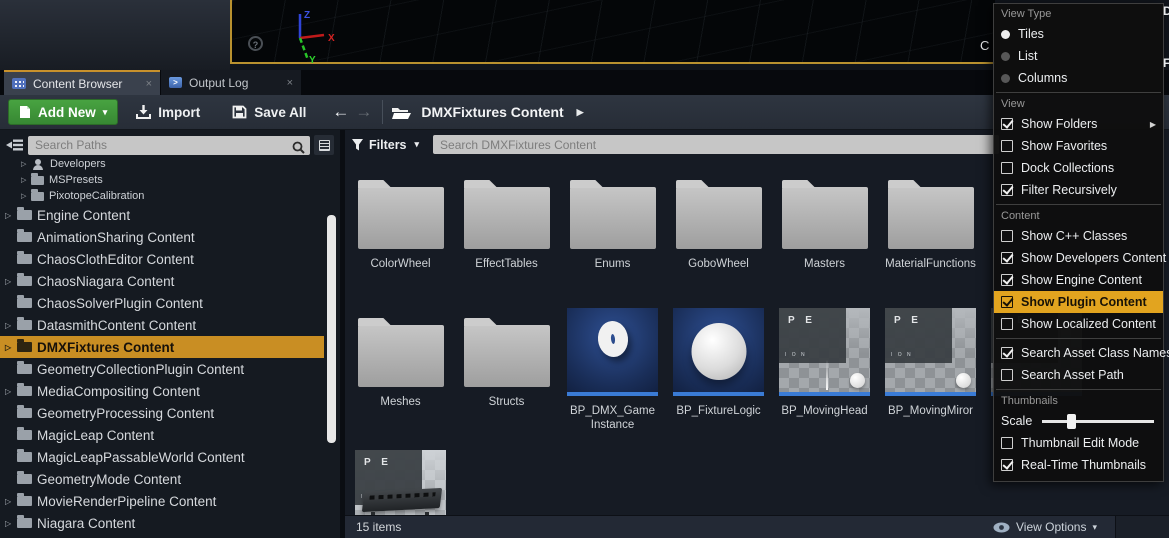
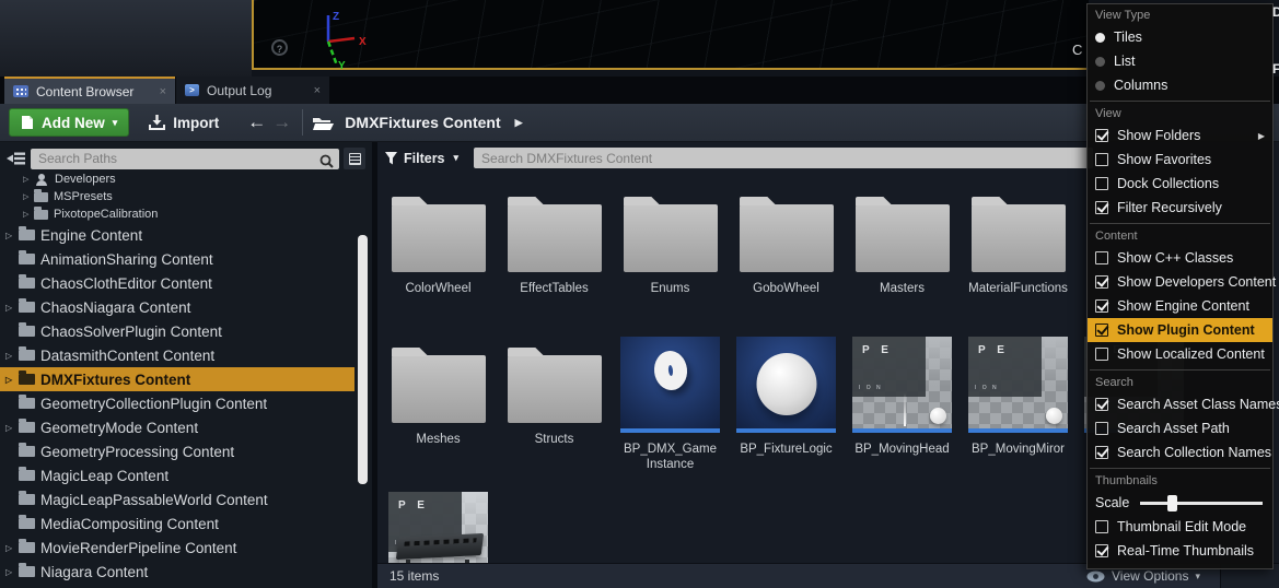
  Z
  X
  Y
  ?
  C
  D
  F
  Content Browser
  ×
  >
  Output Log
  ×
  Add New
  ▾
  Import
- Save All
  ←
  →
  DMXFixtures Content
  ▶
  Search Paths
  Developers
  MSPresets
  PixotopeCalibration
  ▷
  Engine Content
  AnimationSharing Content
  ChaosClothEditor Content
  ▷
  ChaosNiagara Content
  ChaosSolverPlugin Content
  ▷
  DatasmithContent Content
  ▷
  DMXFixtures Content
  GeometryCollectionPlugin Content
  ▷
- MediaCompositing Content
+ GeometryMode Content
  GeometryProcessing Content
  MagicLeap Content
  MagicLeapPassableWorld Content
- GeometryMode Content
+ MediaCompositing Content
  ▷
  MovieRenderPipeline Content
  ▷
  Niagara Content
  Filters
  ▾
  Search DMXFixtures Content
  ColorWheel
  EffectTables
  Enums
  GoboWheel
  Masters
  MaterialFunctions
  Meshes
  Structs
  BP_DMX_Game Instance
  BP_FixtureLogic
  P E
  BP_MovingHead
  P E
  BP_MovingMiror
  P E
  15 items
  View Options
  ▾
  View Type
  Tiles
  List
  Columns
  View
  Show Folders
  ▶
  Show Favorites
  Dock Collections
  Filter Recursively
  Content
  Show C++ Classes
  Show Developers Content
  Show Engine Content
  Show Plugin Content
  Show Localized Content
+ Search
  Search Asset Class Name
  Search Asset Path
+ Search Collection Names
  Thumbnails
  Scale
  Thumbnail Edit Mode
  Real-Time Thumbnails
